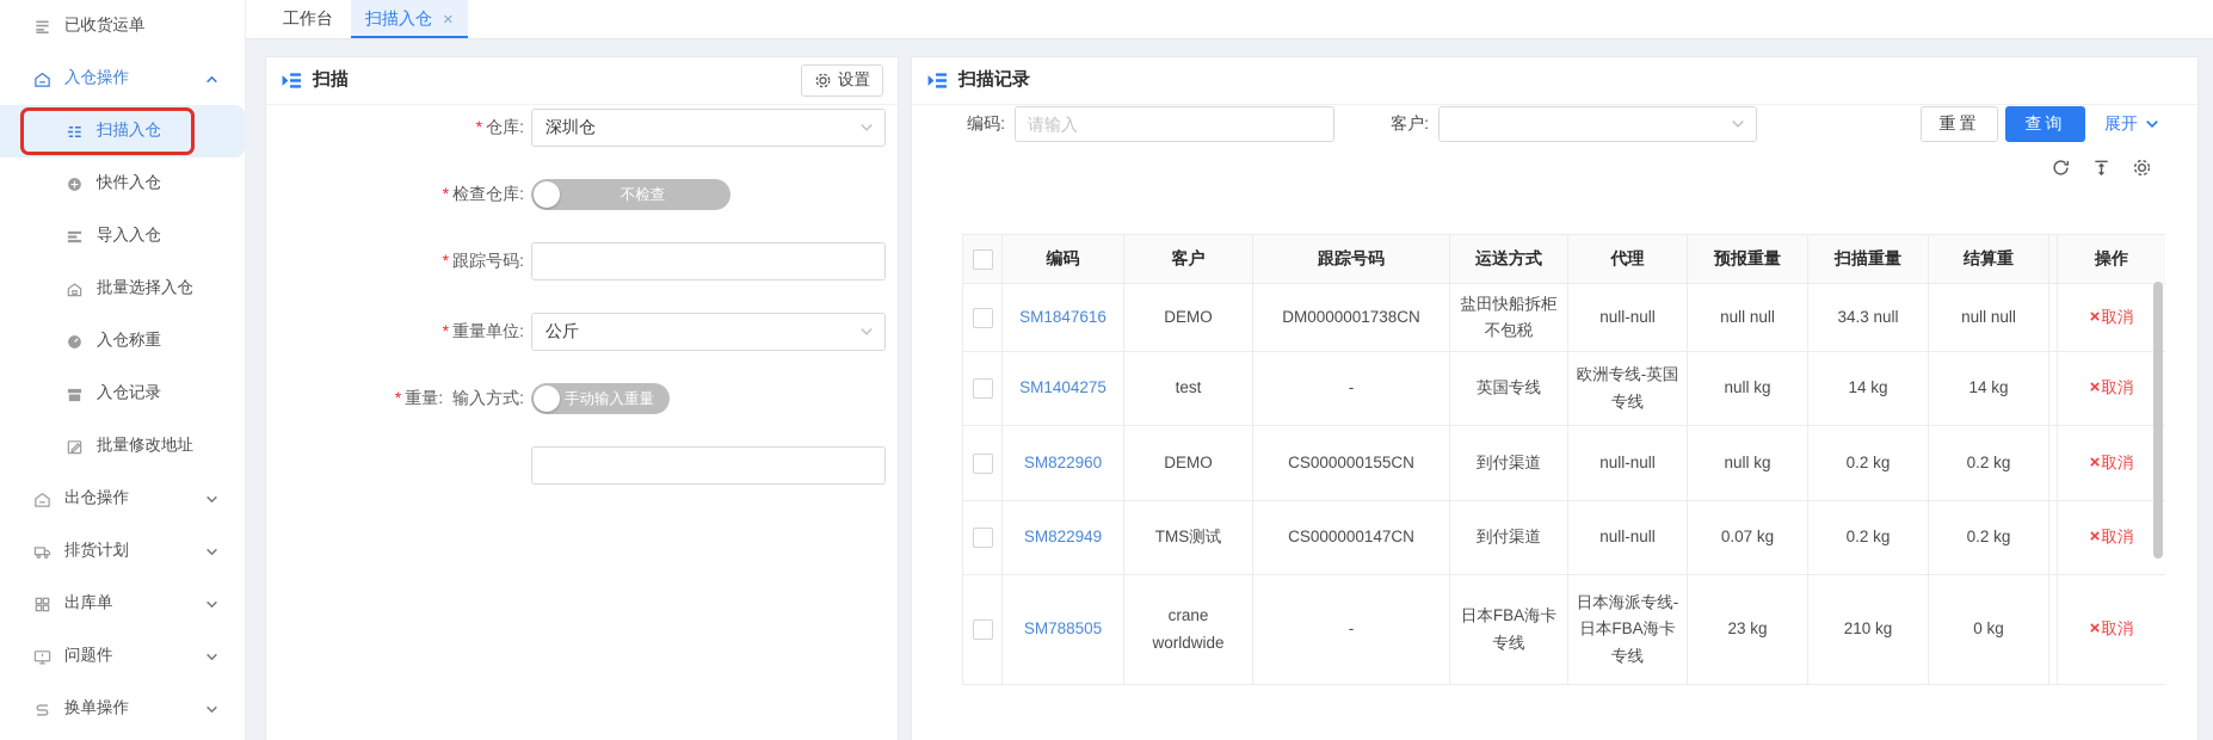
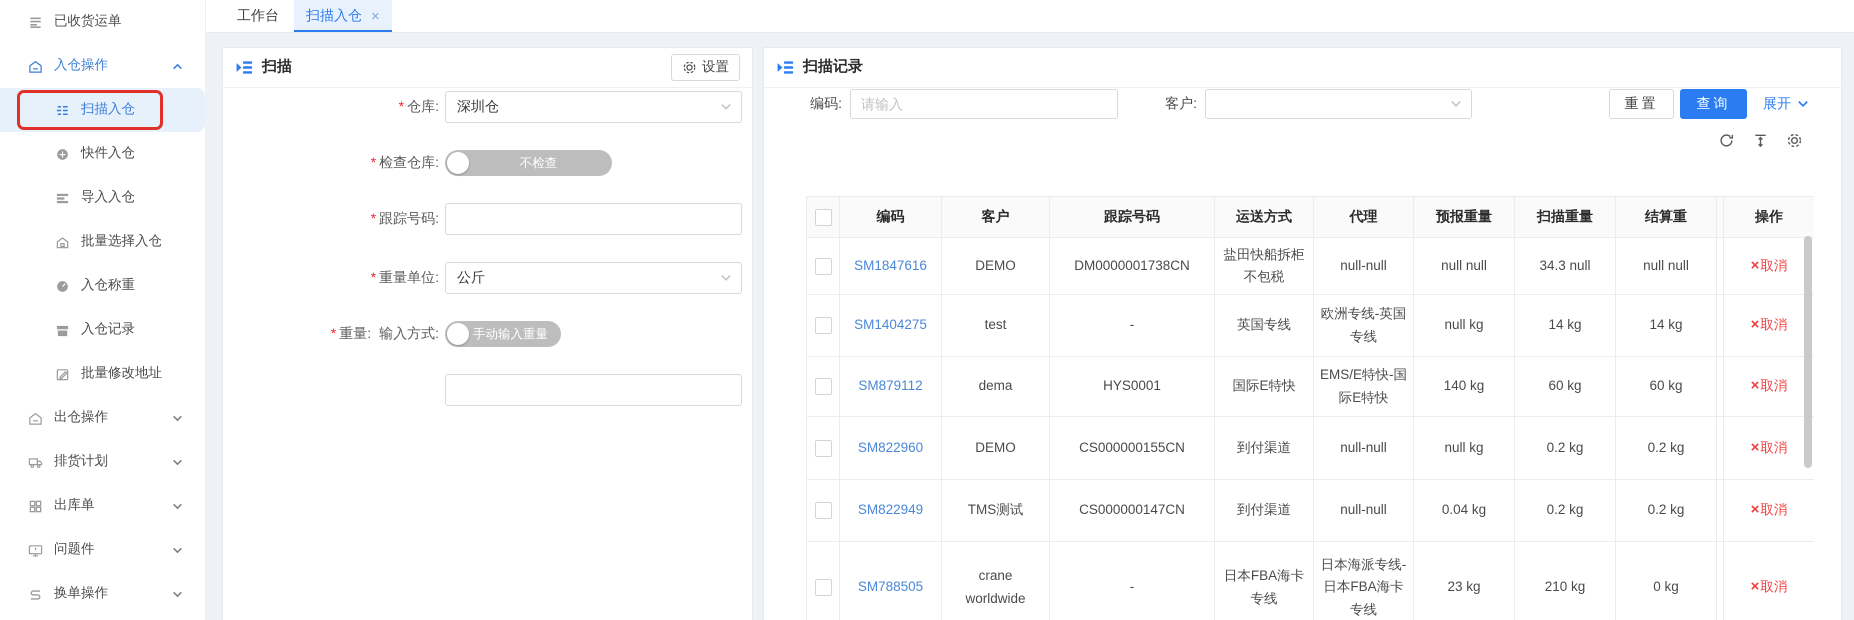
  已收货运单
  入仓操作
  扫描入仓
  快件入仓
  导入入仓
  批量选择入仓
  入仓称重
  入仓记录
  批量修改地址
  出仓操作
  排货计划
  出库单
  问题件
  换单操作
  工作台
  扫描入仓
  ×
  扫描
  设置
  * 仓库:
  深圳仓
  * 检查仓库:
  不检查
  * 跟踪号码:
  * 重量单位:
  公斤
  * 重量: 输入方式:
  手动输入重量
  扫描记录
  编码:
  请输入
  客户:
  重置
  查询
  展开
  	编码	客户	跟踪号码	运送方式	代理	预报重量	扫描重量	结算重		操作
  	SM1847616	DEMO	DM0000001738CN	盐田快船拆柜不包税	null-null	null null	34.3 null	null null		×取消
  	SM1404275	test	-	英国专线	欧洲专线-英国专线	null kg	14 kg	14 kg		×取消
+ 	SM879112	dema	HYS0001	国际E特快	EMS/E特快-国际E特快	140 kg	60 kg	60 kg		×取消
  	SM822960	DEMO	CS000000155CN	到付渠道	null-null	null kg	0.2 kg	0.2 kg		×取消
- 	SM822949	TMS测试	CS000000147CN	到付渠道	null-null	0.07 kg	0.2 kg	0.2 kg		×取消
+ 	SM822949	TMS测试	CS000000147CN	到付渠道	null-null	0.04 kg	0.2 kg	0.2 kg		×取消
  	SM788505	crane worldwide	-	日本FBA海卡专线	日本海派专线-日本FBA海卡专线	23 kg	210 kg	0 kg		×取消
